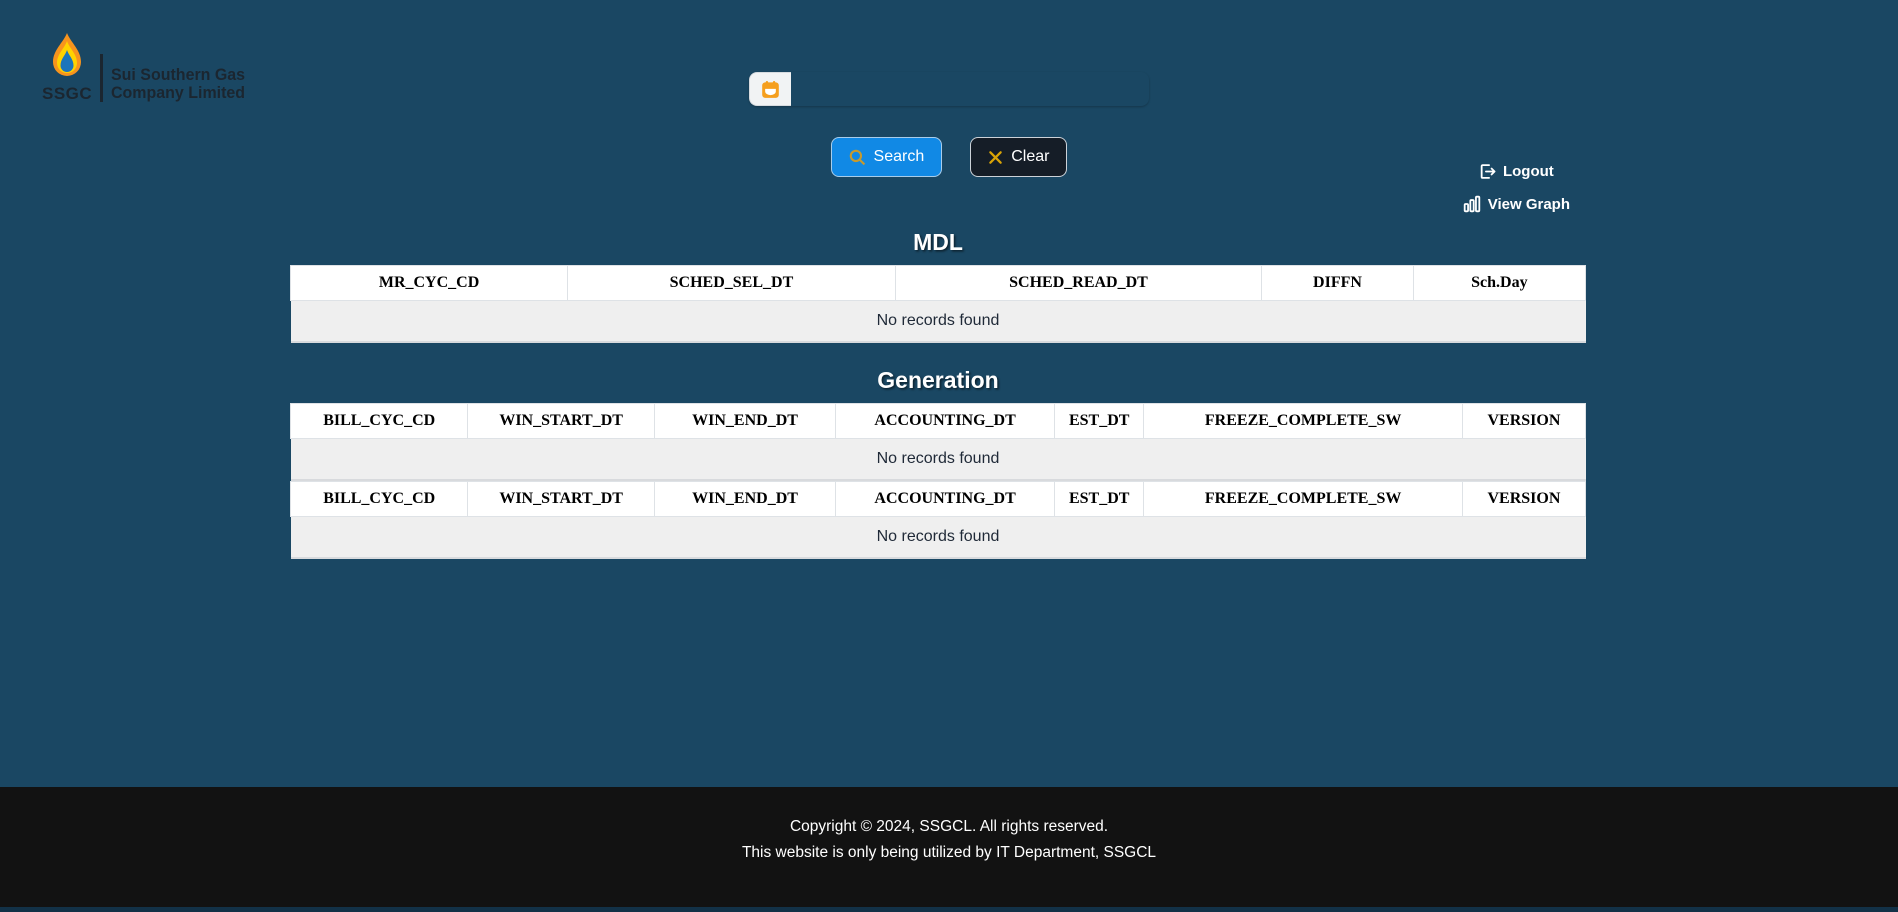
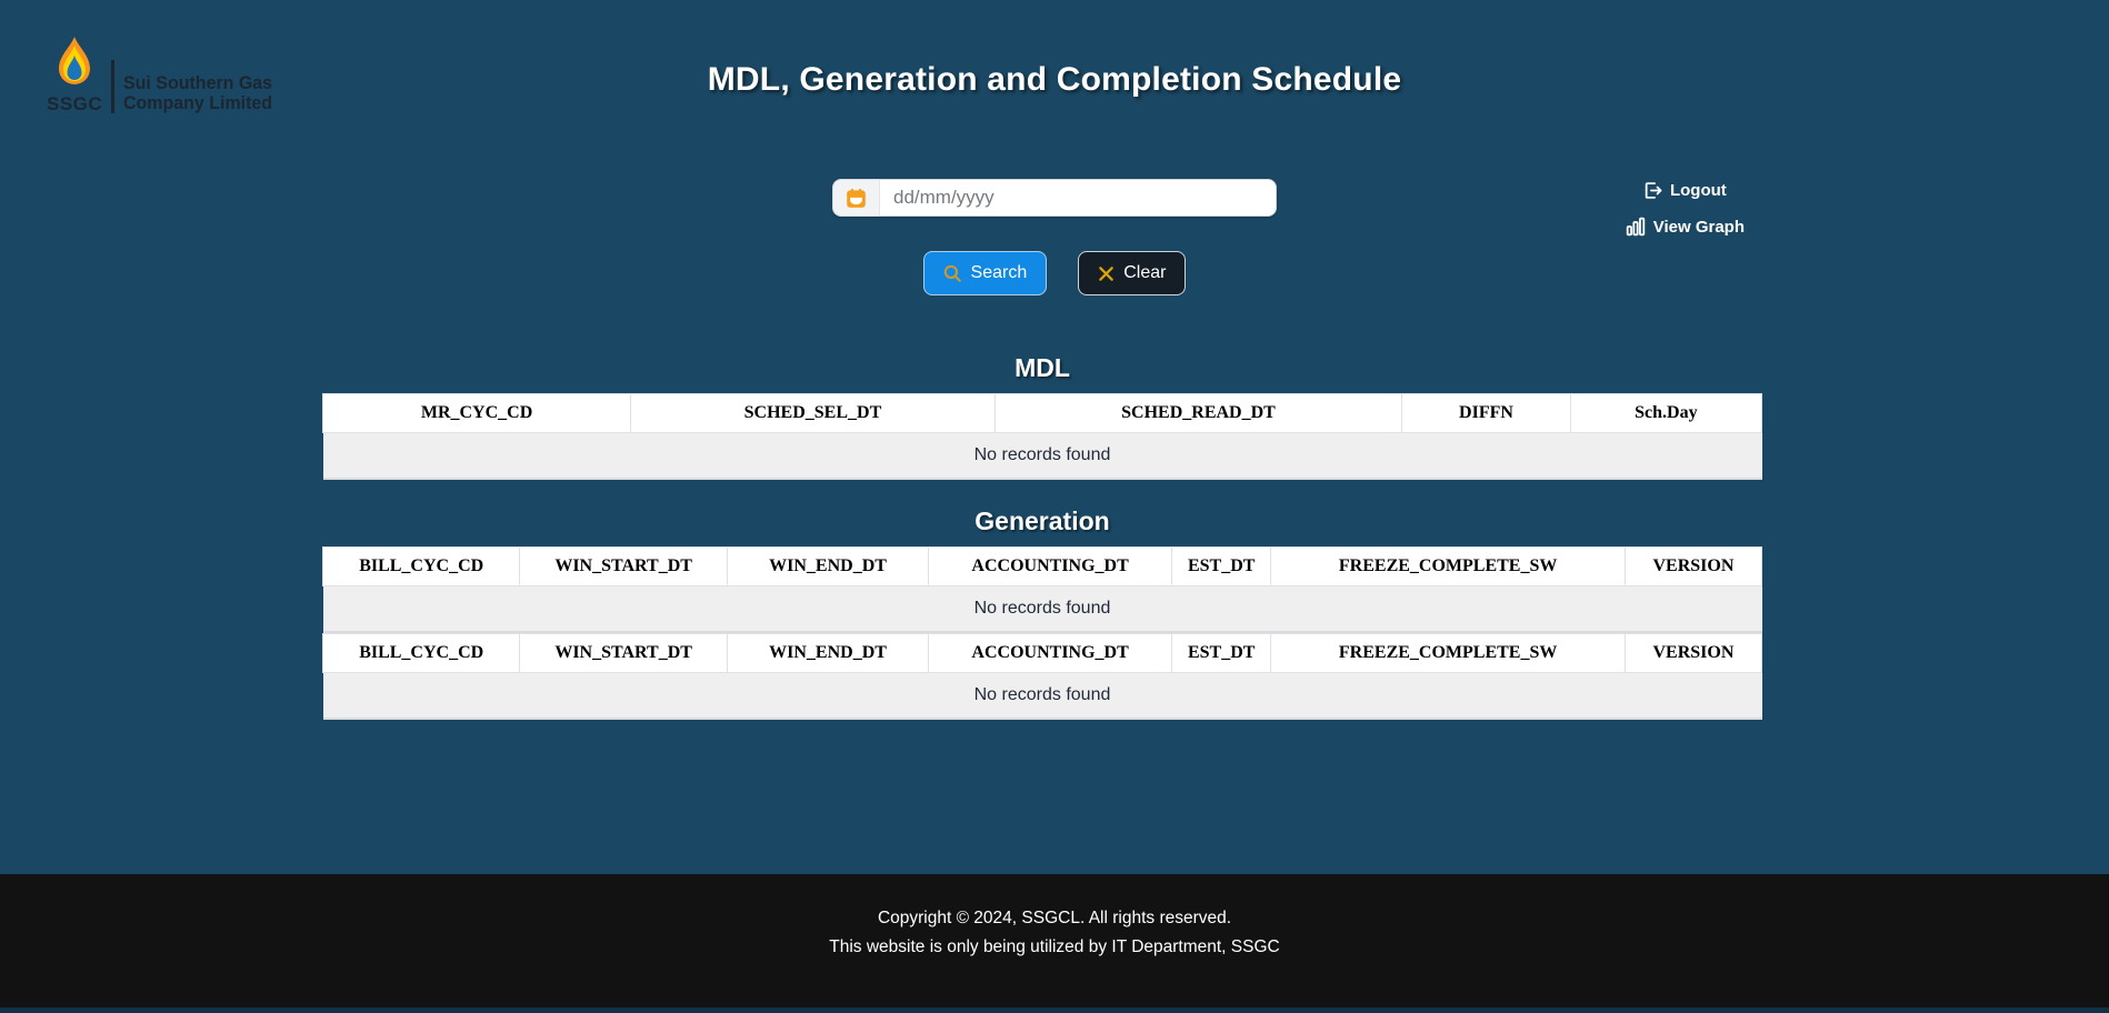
  SSGC
  Sui Southern Gas
  Company Limited
+ MDL, Generation and Completion Schedule
+ dd/mm/yyyy
  Search
  Clear
  Logout
  View Graph
  MDL
  MR_CYC_CD	SCHED_SEL_DT	SCHED_READ_DT	DIFFN	Sch.Day
  No records found
  Generation
  BILL_CYC_CD	WIN_START_DT	WIN_END_DT	ACCOUNTING_DT	EST_DT	FREEZE_COMPLETE_SW	VERSION
  No records found
  BILL_CYC_CD	WIN_START_DT	WIN_END_DT	ACCOUNTING_DT	EST_DT	FREEZE_COMPLETE_SW	VERSION
  No records found
  Copyright © 2024, SSGCL. All rights reserved.
- This website is only being utilized by IT Department, SSGCL
+ This website is only being utilized by IT Department, SSGC
